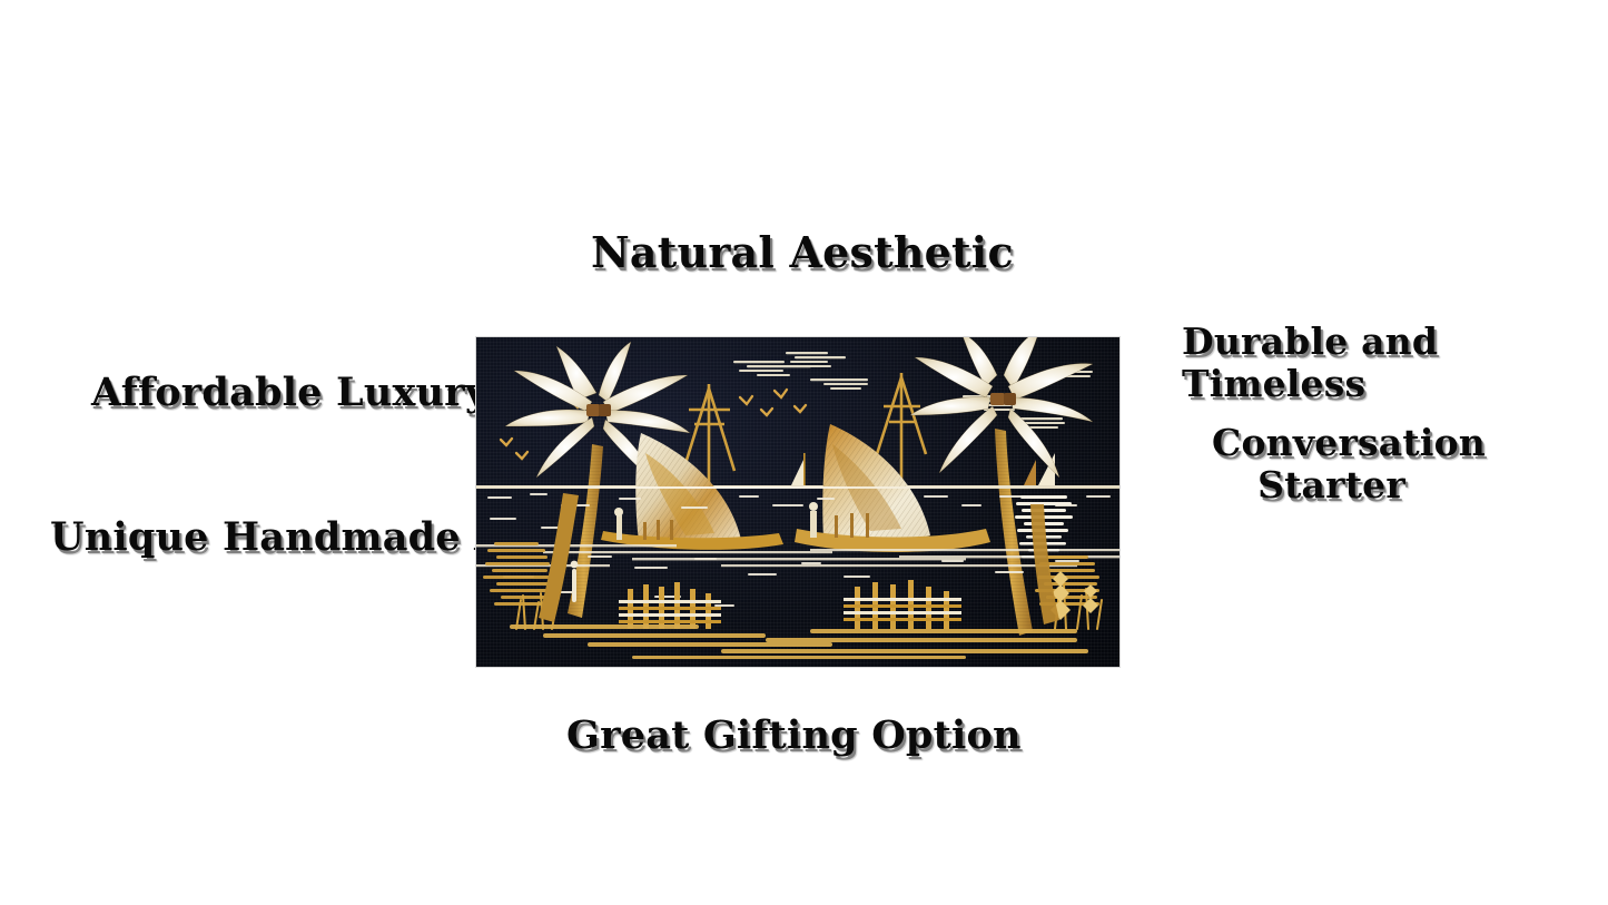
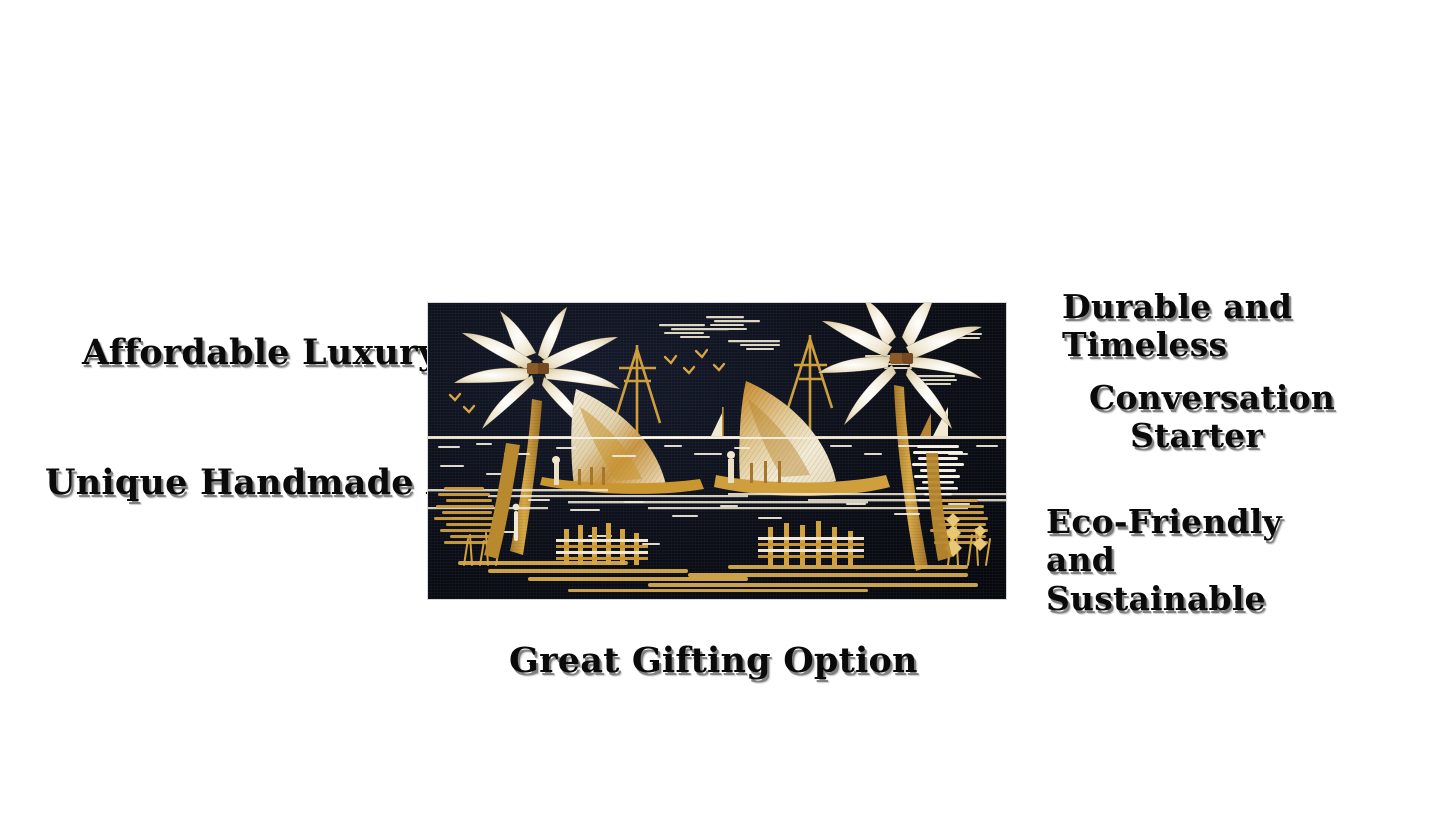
- Natural Aesthetic
  Affordable Luxur
  Unique Handmade
  Durable and Timeless
  Conversation
  Starter
+ Eco-Friendly and
+ Sustainable
  Great Gifting Option
